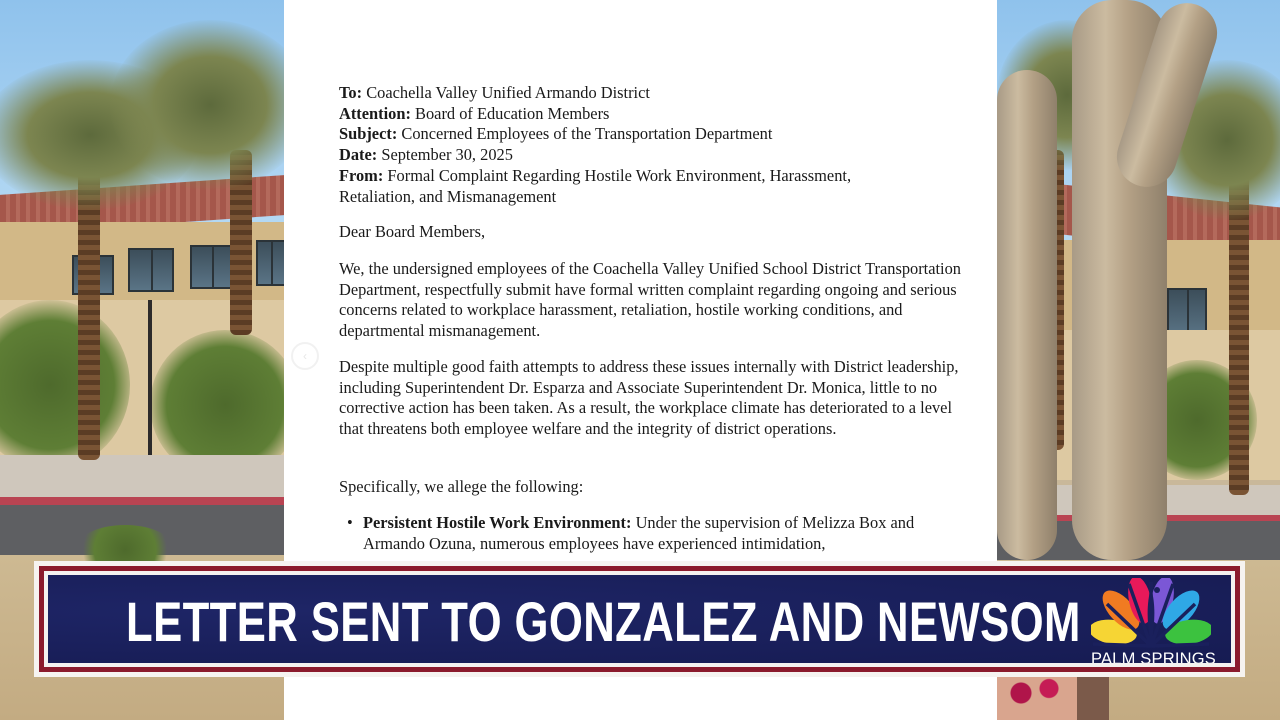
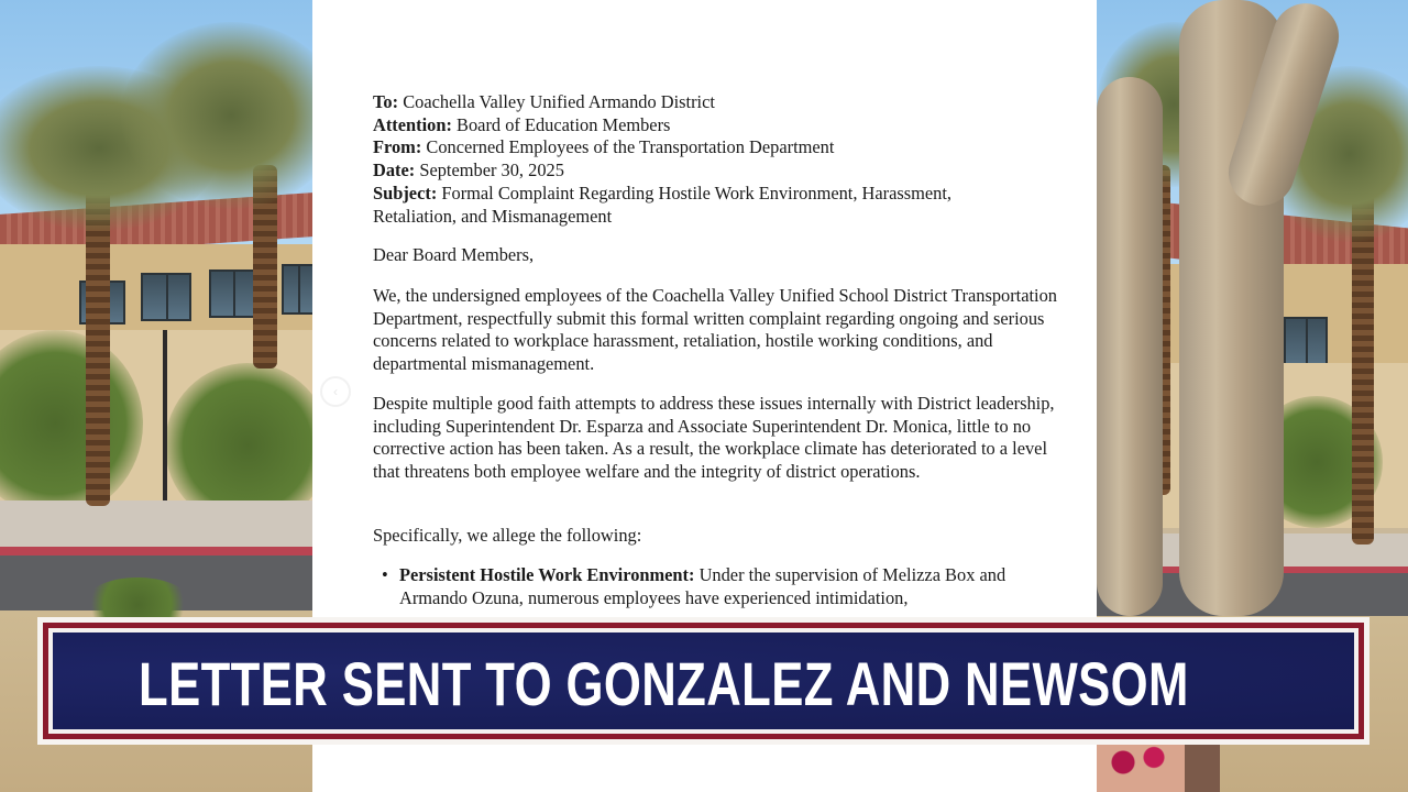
  To: Coachella Valley Unified Armando District
  Attention: Board of Education Members
- Subject: Concerned Employees of the Transportation Department
+ From: Concerned Employees of the Transportation Department
  Date: September 30, 2025
- From: Formal Complaint Regarding Hostile Work Environment, Harassment,
+ Subject: Formal Complaint Regarding Hostile Work Environment, Harassment,
  Retaliation, and Mismanagement
  Dear Board Members,
- We, the undersigned employees of the Coachella Valley Unified School District Transportation Department, respectfully submit have formal written complaint regarding ongoing and serious concerns related to workplace harassment, retaliation, hostile working conditions, and departmental mismanagement.
+ We, the undersigned employees of the Coachella Valley Unified School District Transportation Department, respectfully submit this formal written complaint regarding ongoing and serious concerns related to workplace harassment, retaliation, hostile working conditions, and departmental mismanagement.
  Despite multiple good faith attempts to address these issues internally with District leadership, including Superintendent Dr. Esparza and Associate Superintendent Dr. Monica, little to no corrective action has been taken. As a result, the workplace climate has deteriorated to a level that threatens both employee welfare and the integrity of district operations.
  Specifically, we allege the following:
  •
  Persistent Hostile Work Environment: Under the supervision of Melizza Box and Armando Ozuna, numerous employees have experienced intimidation,
  LETTER SENT TO GONZALEZ AND NEWSOM
- PALM SPRINGS
